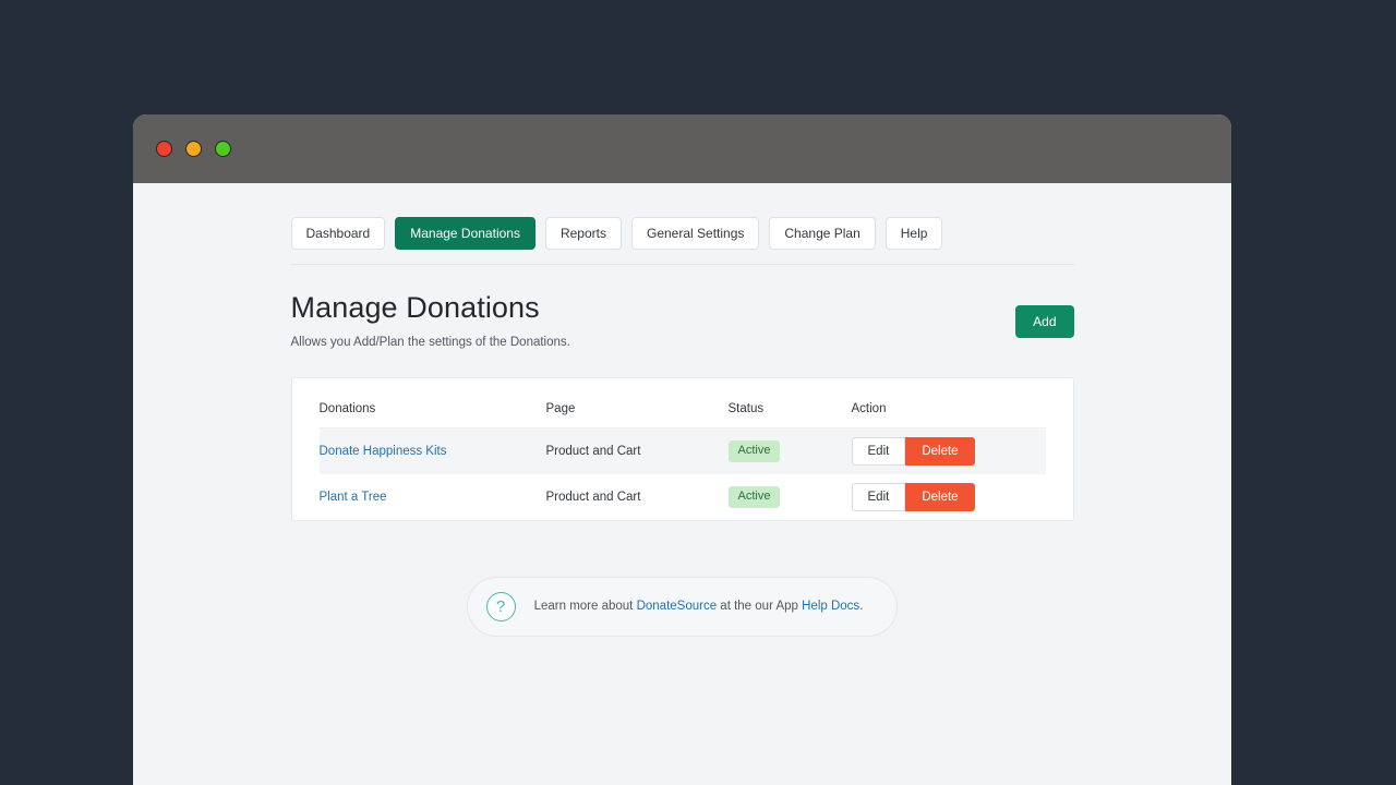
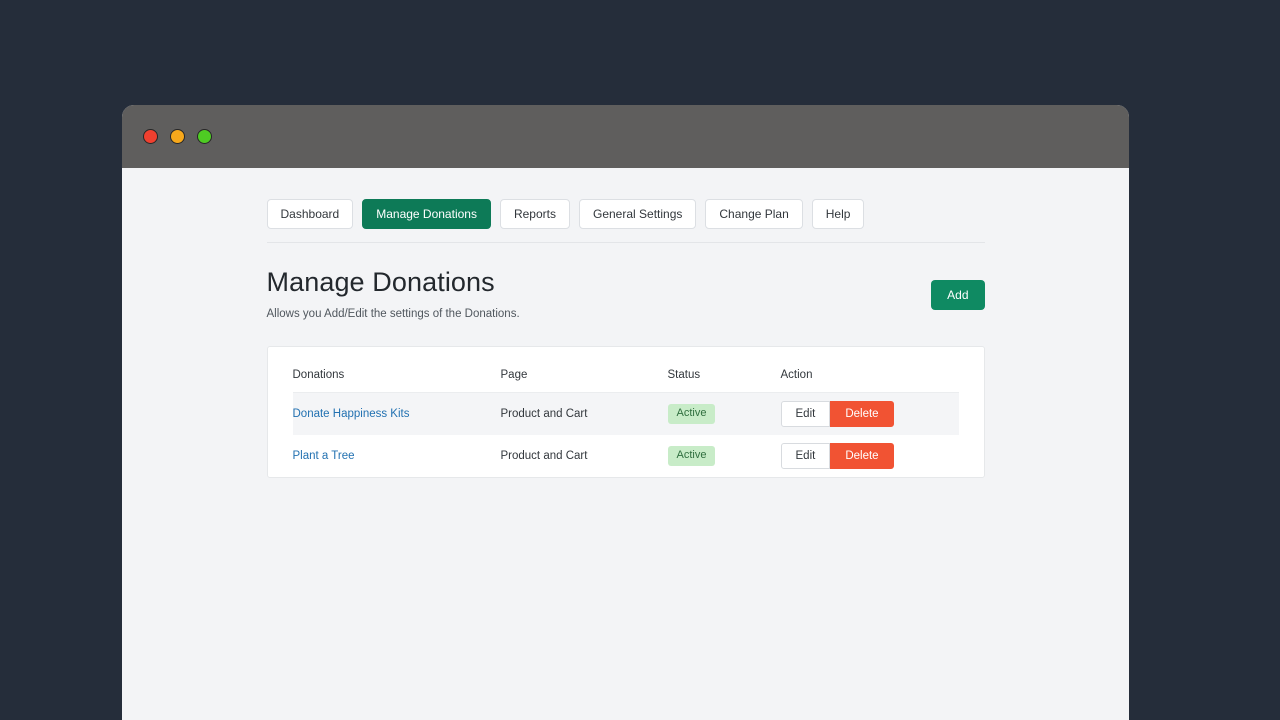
  Dashboard
  Manage Donations
  Reports
  General Settings
  Change Plan
  Help
  Manage Donations
- Allows you Add/Plan the settings of the Donations.
+ Allows you Add/Edit the settings of the Donations.
  Add
  Donations	Page	Status	Action
  Donate Happiness Kits	Product and Cart	Active	Edit Delete
  Plant a Tree	Product and Cart	Active	Edit Delete
- ?
- Learn more about DonateSource at the our App Help Docs.
